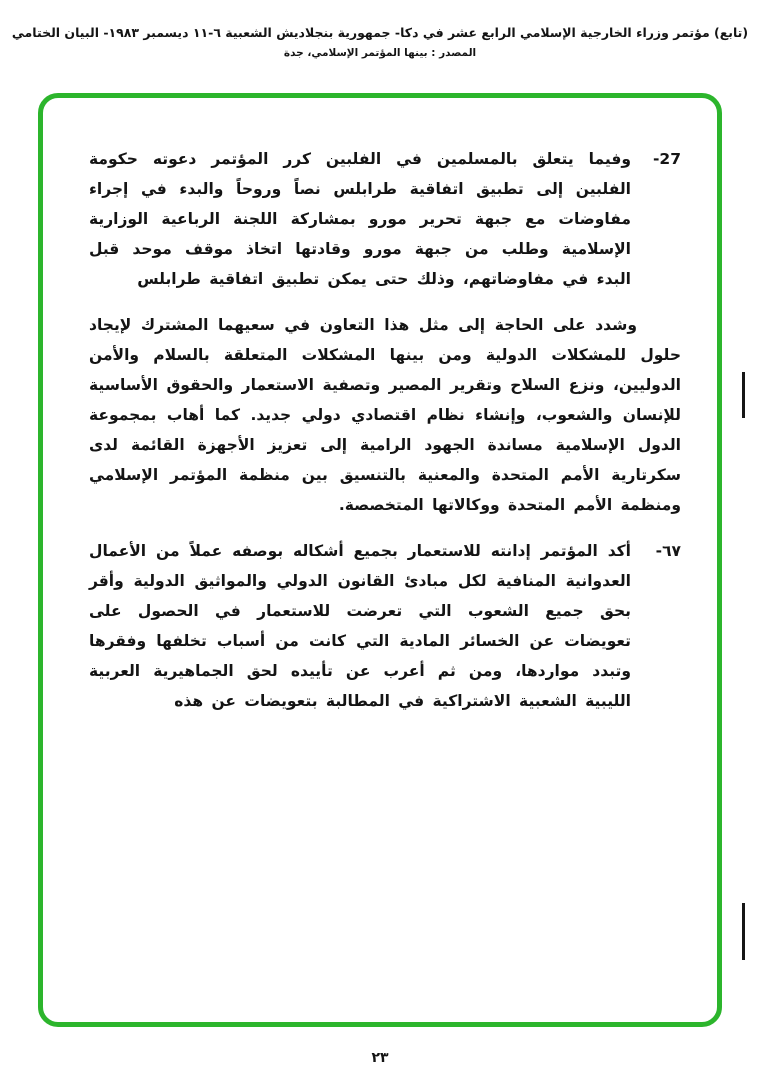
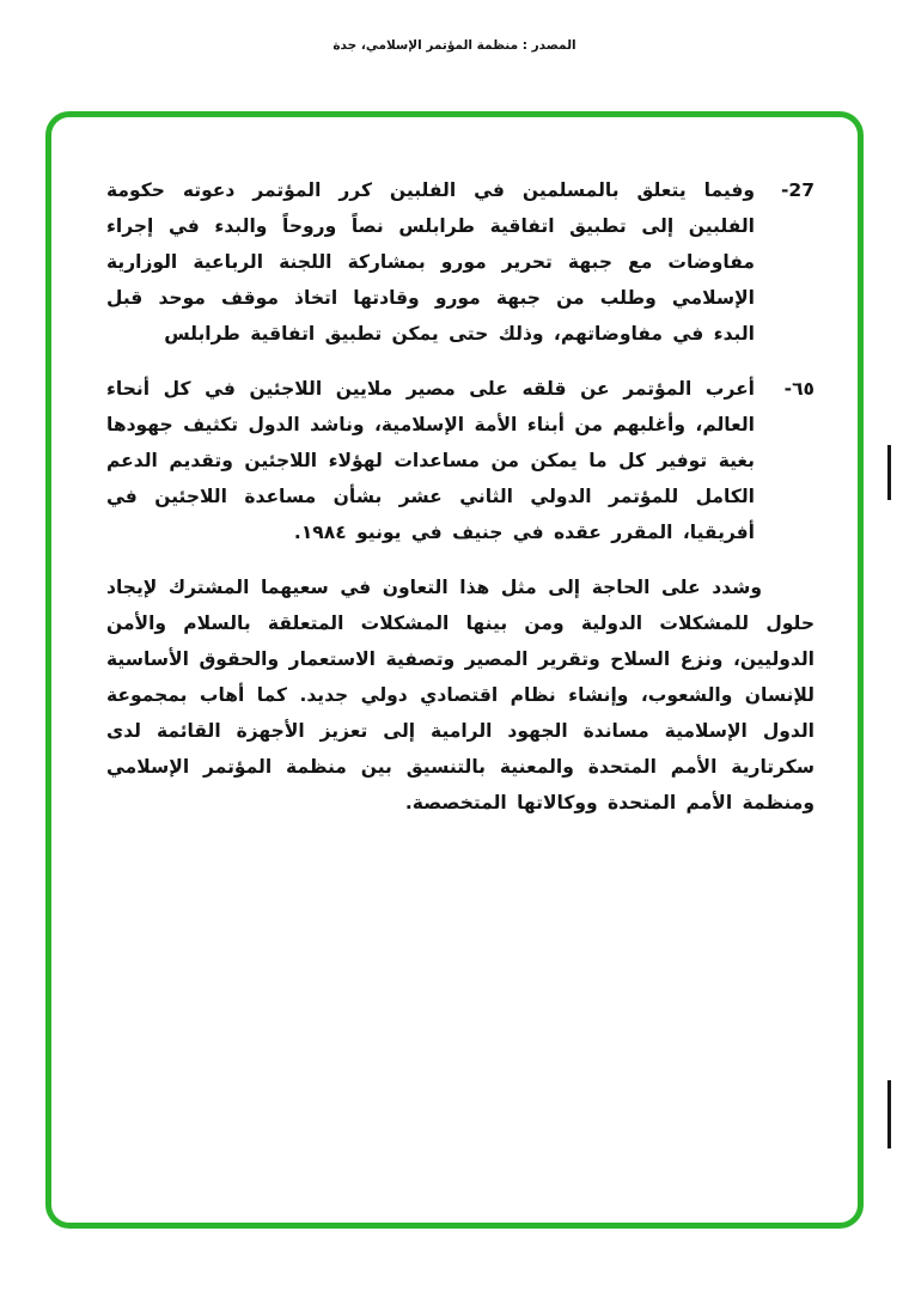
- (تابع) مؤتمر وزراء الخارجية الإسلامي الرابع عشر في دكا- جمهورية بنجلاديش الشعبية ٦-١١ ديسمبر ١٩٨٣- البيان الختامي
- المصدر : بينها المؤتمر الإسلامي، جدة
+ المصدر : منظمة المؤتمر الإسلامي، جدة
  27-
- وفيما يتعلق بالمسلمين في الفلبين كرر المؤتمر دعوته حكومة الفلبين إلى تطبيق اتفاقية طرابلس نصاً وروحاً والبدء في إجراء مفاوضات مع جبهة تحرير مورو بمشاركة اللجنة الرباعية الوزارية الإسلامية وطلب من جبهة مورو وقادتها اتخاذ موقف موحد قبل البدء في مفاوضاتهم، وذلك حتى يمكن تطبيق اتفاقية طرابلس
+ وفيما يتعلق بالمسلمين في الفلبين كرر المؤتمر دعوته حكومة الفلبين إلى تطبيق اتفاقية طرابلس نصاً وروحاً والبدء في إجراء مفاوضات مع جبهة تحرير مورو بمشاركة اللجنة الرباعية الوزارية الإسلامي وطلب من جبهة مورو وقادتها اتخاذ موقف موحد قبل البدء في مفاوضاتهم، وذلك حتى يمكن تطبيق اتفاقية طرابلس
+ ٦٥-
+ أعرب المؤتمر عن قلقه على مصير ملايين اللاجئين في كل أنحاء العالم، وأغلبهم من أبناء الأمة الإسلامية، وناشد الدول تكثيف جهودها بغية توفير كل ما يمكن من مساعدات لهؤلاء اللاجئين وتقديم الدعم الكامل للمؤتمر الدولي الثاني عشر بشأن مساعدة اللاجئين في أفريقيا، المقرر عقده في جنيف في يونيو ١٩٨٤.
  وشدد على الحاجة إلى مثل هذا التعاون في سعيهما المشترك لإيجاد حلول للمشكلات الدولية ومن بينها المشكلات المتعلقة بالسلام والأمن الدوليين، ونزع السلاح وتقرير المصير وتصفية الاستعمار والحقوق الأساسية للإنسان والشعوب، وإنشاء نظام اقتصادي دولي جديد. كما أهاب بمجموعة الدول الإسلامية مساندة الجهود الرامية إلى تعزيز الأجهزة القائمة لدى سكرتارية الأمم المتحدة والمعنية بالتنسيق بين منظمة المؤتمر الإسلامي ومنظمة الأمم المتحدة ووكالاتها المتخصصة.
- ٦٧-
- أكد المؤتمر إدانته للاستعمار بجميع أشكاله بوصفه عملاً من الأعمال العدوانية المنافية لكل مبادئ القانون الدولي والمواثيق الدولية وأقر بحق جميع الشعوب التي تعرضت للاستعمار في الحصول على تعويضات عن الخسائر المادية التي كانت من أسباب تخلفها وفقرها وتبدد مواردها، ومن ثم أعرب عن تأييده لحق الجماهيرية العربية الليبية الشعبية الاشتراكية في المطالبة بتعويضات عن هذه
- ٢٣
